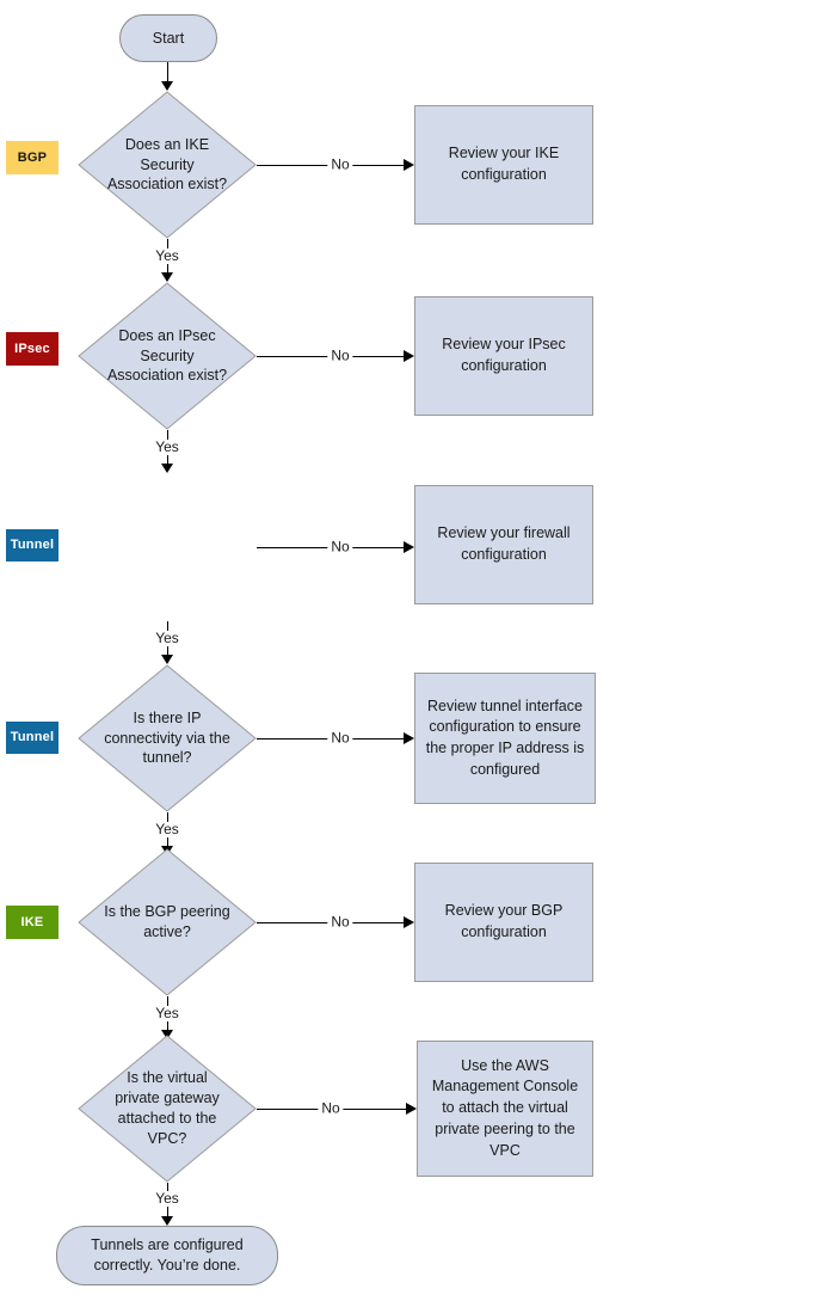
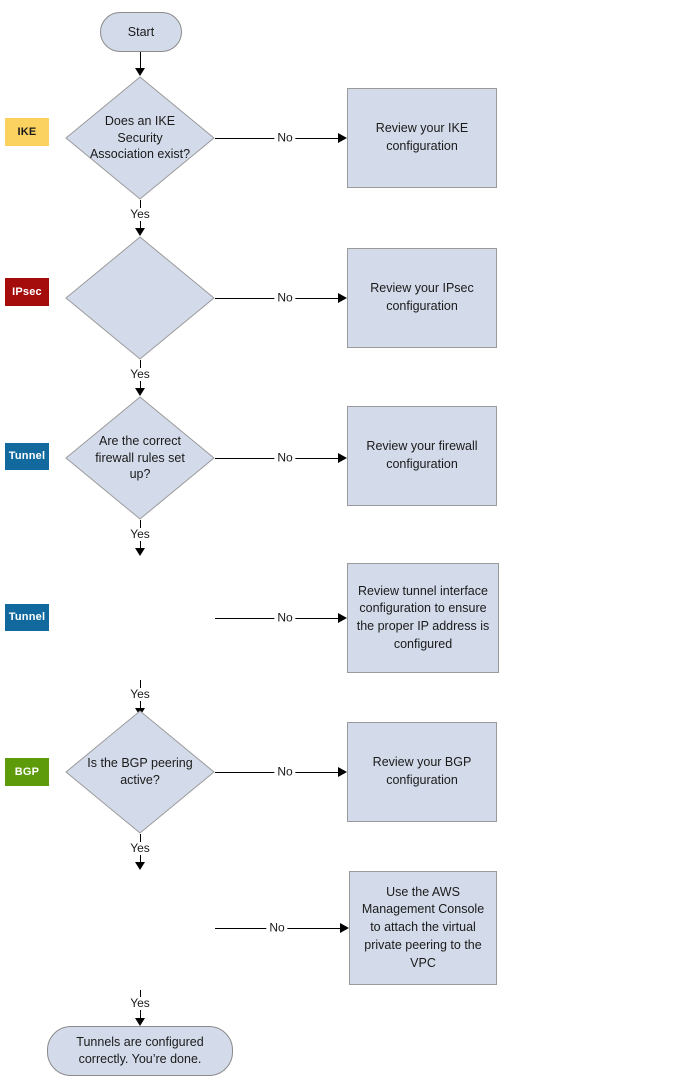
  Start
- BGP
+ IKE
  Does an IKE Security Association exist?
  No
  Review your IKE configuration
  Yes
  IPsec
- Does an IPsec Security Association exist?
  No
  Review your IPsec configuration
  Yes
  Tunnel
+ Are the correct firewall rules set up?
  No
  Review your firewall configuration
  Yes
  Tunnel
- Is there IP connectivity via the tunnel?
  No
  Review tunnel interface configuration to ensure the proper IP address is configured
  Yes
- IKE
+ BGP
  Is the BGP peering active?
  No
  Review your BGP configuration
  Yes
- Is the virtual private gateway attached to the VPC?
  No
  Use the AWS Management Console to attach the virtual private peering to the VPC
  Yes
  Tunnels are configured correctly. You’re done.
